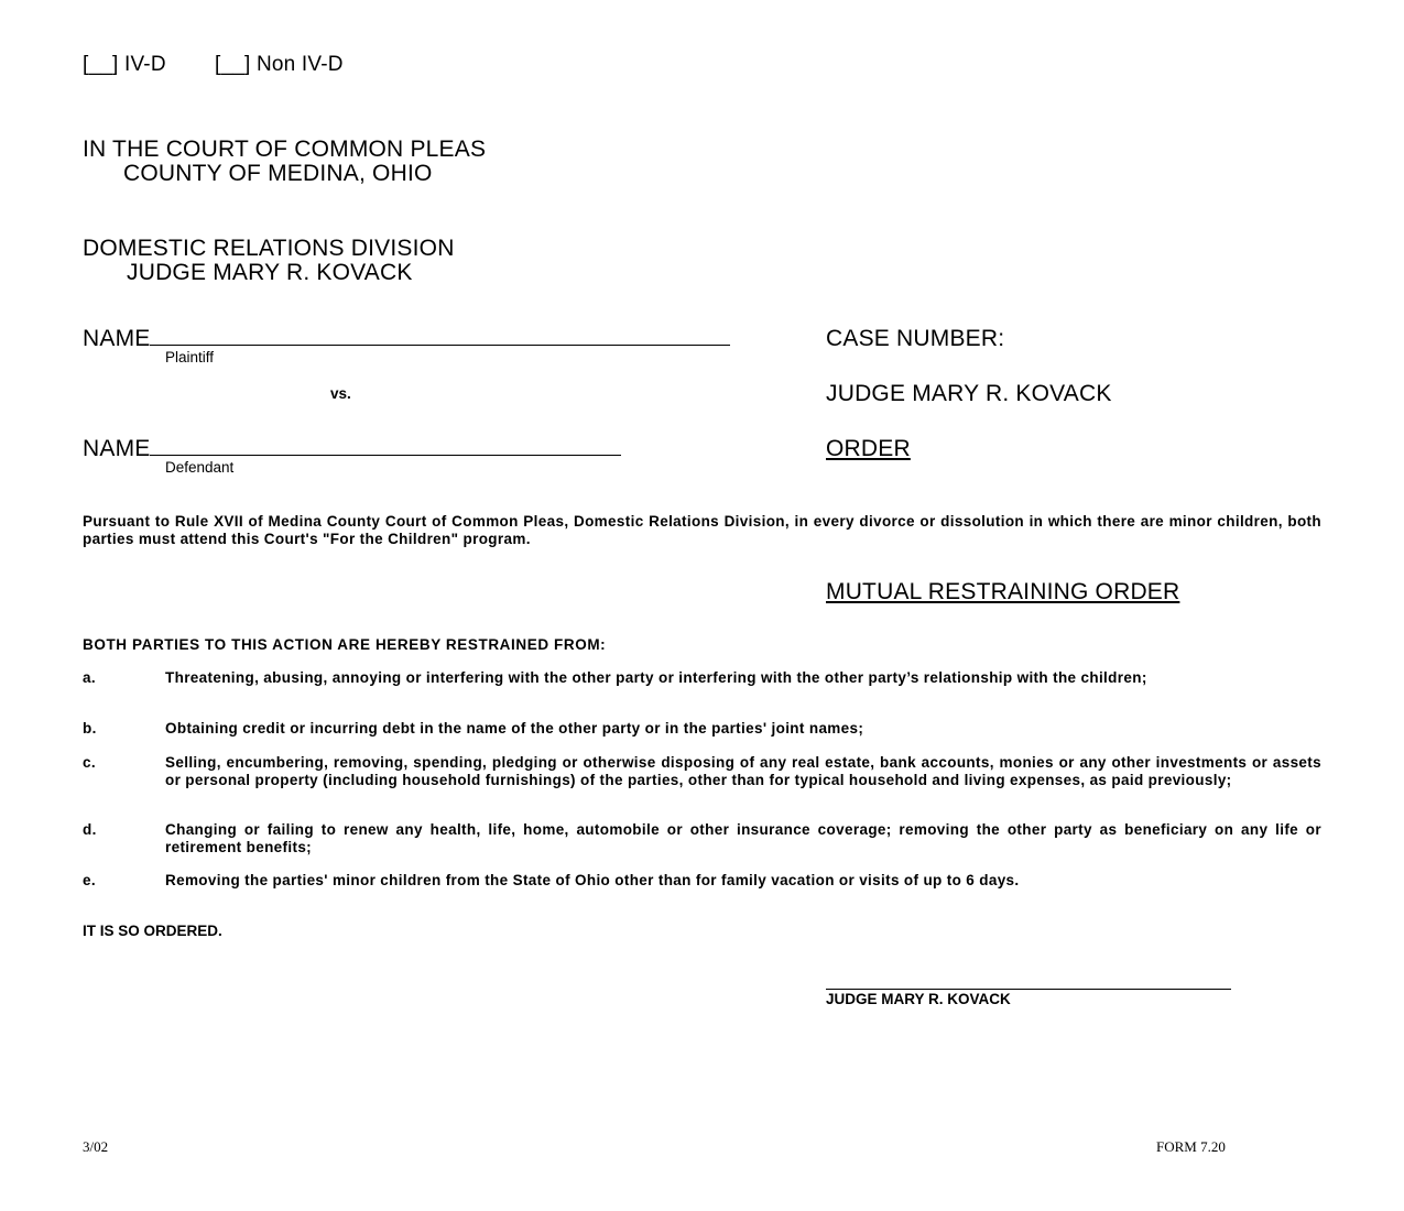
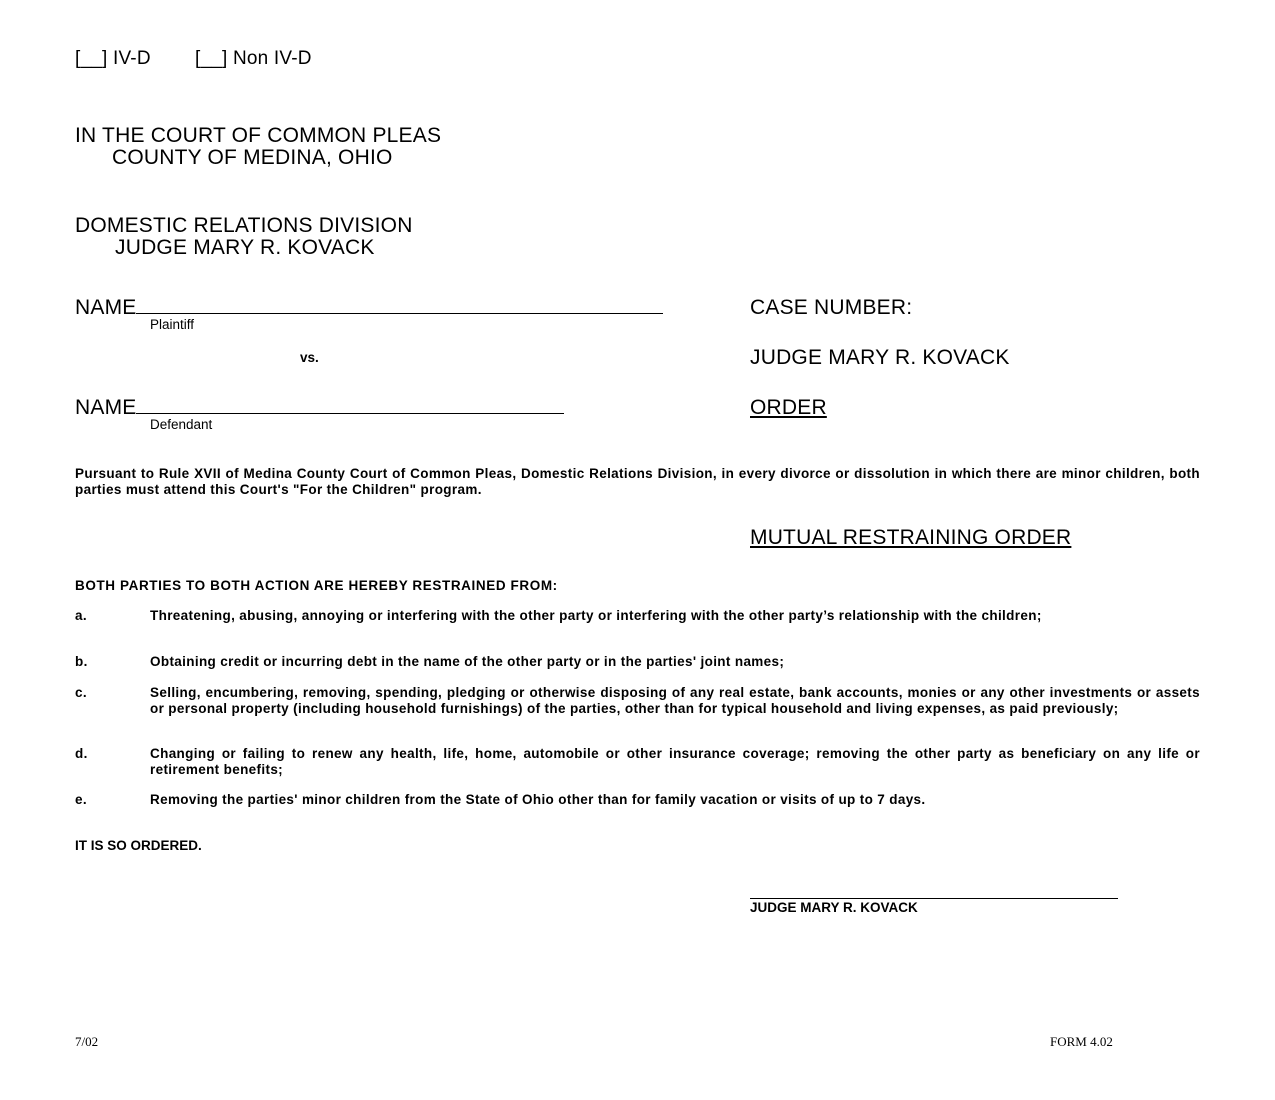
  [__] IV-D
  [__] Non IV-D
  IN THE COURT OF COMMON PLEAS
  COUNTY OF MEDINA, OHIO
  DOMESTIC RELATIONS DIVISION
  JUDGE MARY R. KOVACK
  NAME
  Plaintiff
  vs.
  NAME
  Defendant
  CASE NUMBER:
  JUDGE MARY R. KOVACK
  ORDER
  Pursuant to Rule XVII of Medina County Court of Common Pleas, Domestic Relations Division, in every divorce or dissolution in which there are minor children, both parties must attend this Court's "For the Children" program.
  MUTUAL RESTRAINING ORDER
- BOTH PARTIES TO THIS ACTION ARE HEREBY RESTRAINED FROM:
+ BOTH PARTIES TO BOTH ACTION ARE HEREBY RESTRAINED FROM:
  a.
  Threatening, abusing, annoying or interfering with the other party or interfering with the other party’s relationship with the children;
  b.
  Obtaining credit or incurring debt in the name of the other party or in the parties' joint names;
  c.
  Selling, encumbering, removing, spending, pledging or otherwise disposing of any real estate, bank accounts, monies or any other investments or assets or personal property (including household furnishings) of the parties, other than for typical household and living expenses, as paid previously;
  d.
  Changing or failing to renew any health, life, home, automobile or other insurance coverage; removing the other party as beneficiary on any life or retirement benefits;
  e.
- Removing the parties' minor children from the State of Ohio other than for family vacation or visits of up to 6 days.
+ Removing the parties' minor children from the State of Ohio other than for family vacation or visits of up to 7 days.
  IT IS SO ORDERED.
  JUDGE MARY R. KOVACK
- 3/02
+ 7/02
- FORM 7.20
+ FORM 4.02
